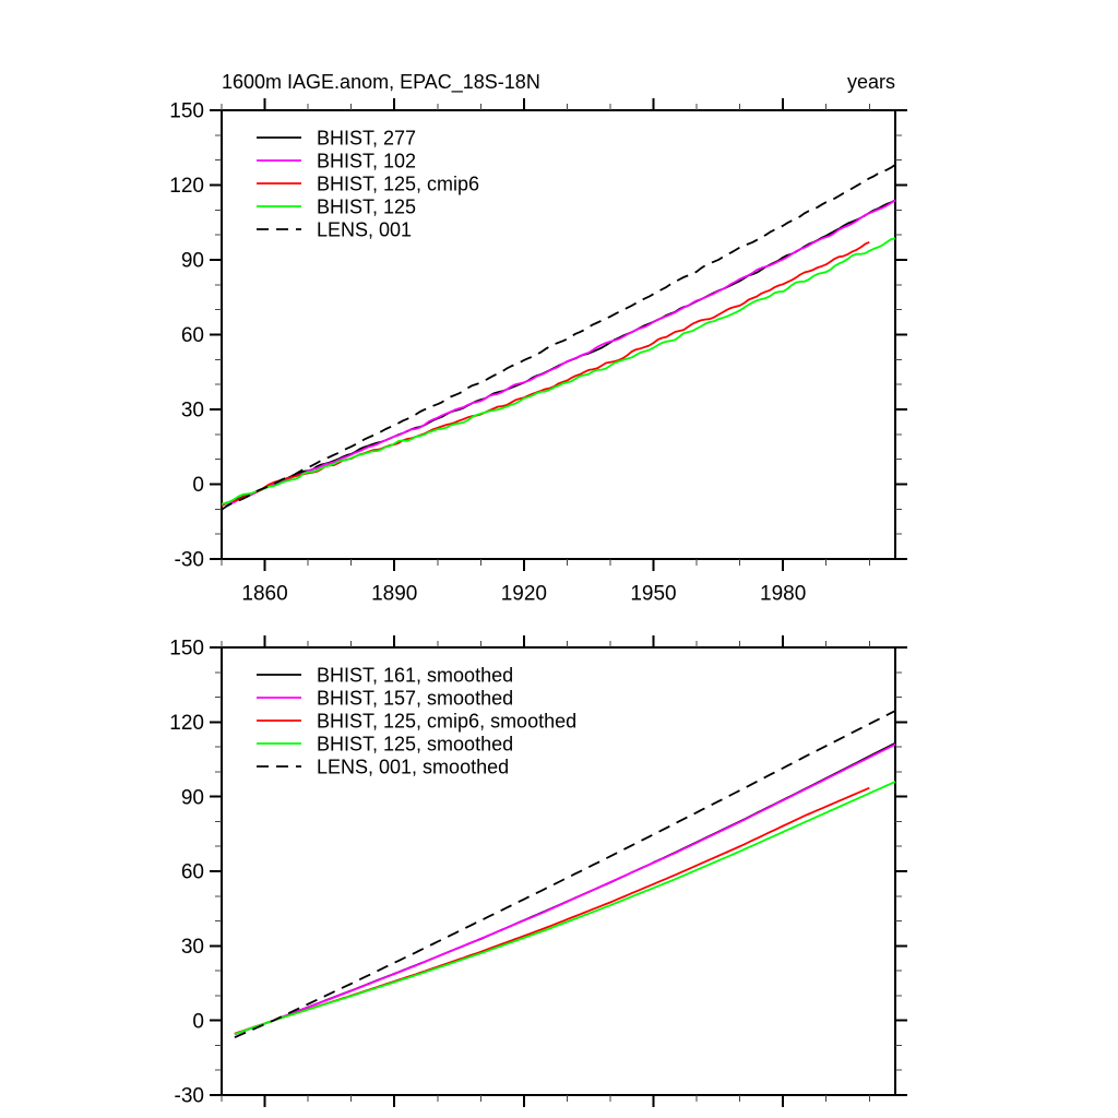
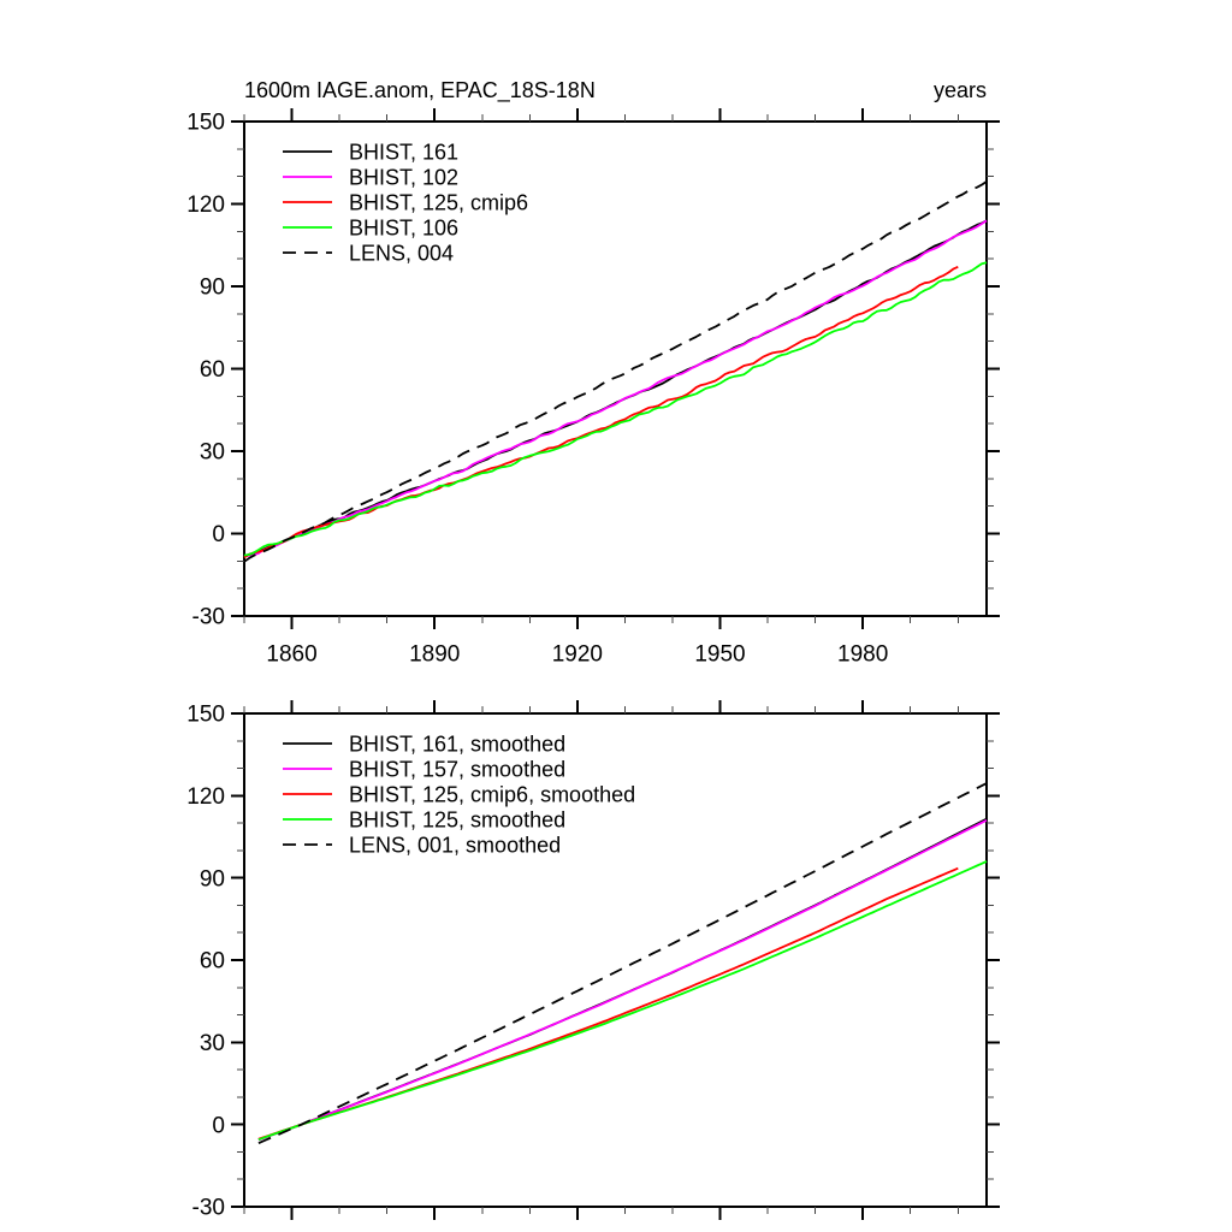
  1600m IAGE.anom, EPAC_18S-18N
  years
  -30
  0
  30
  60
  90
  120
  150
  1860
  1890
  1920
  1950
  1980
- BHIST, 277
+ BHIST, 161
  BHIST, 102
  BHIST, 125, cmip6
- BHIST, 125
+ BHIST, 106
- LENS, 001
+ LENS, 004
  -30
  0
  30
  60
  90
  120
  150
  BHIST, 161, smoothed
  BHIST, 157, smoothed
  BHIST, 125, cmip6, smoothed
  BHIST, 125, smoothed
  LENS, 001, smoothed
